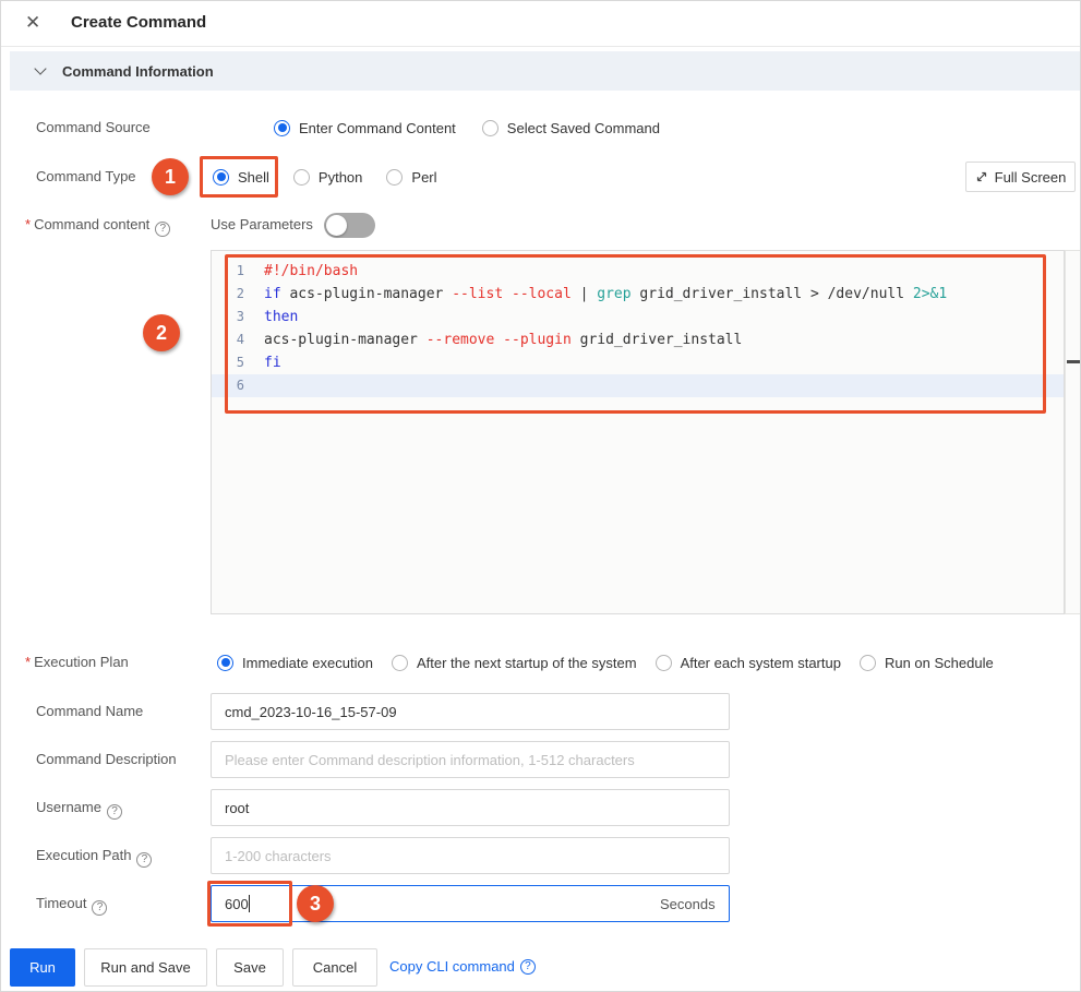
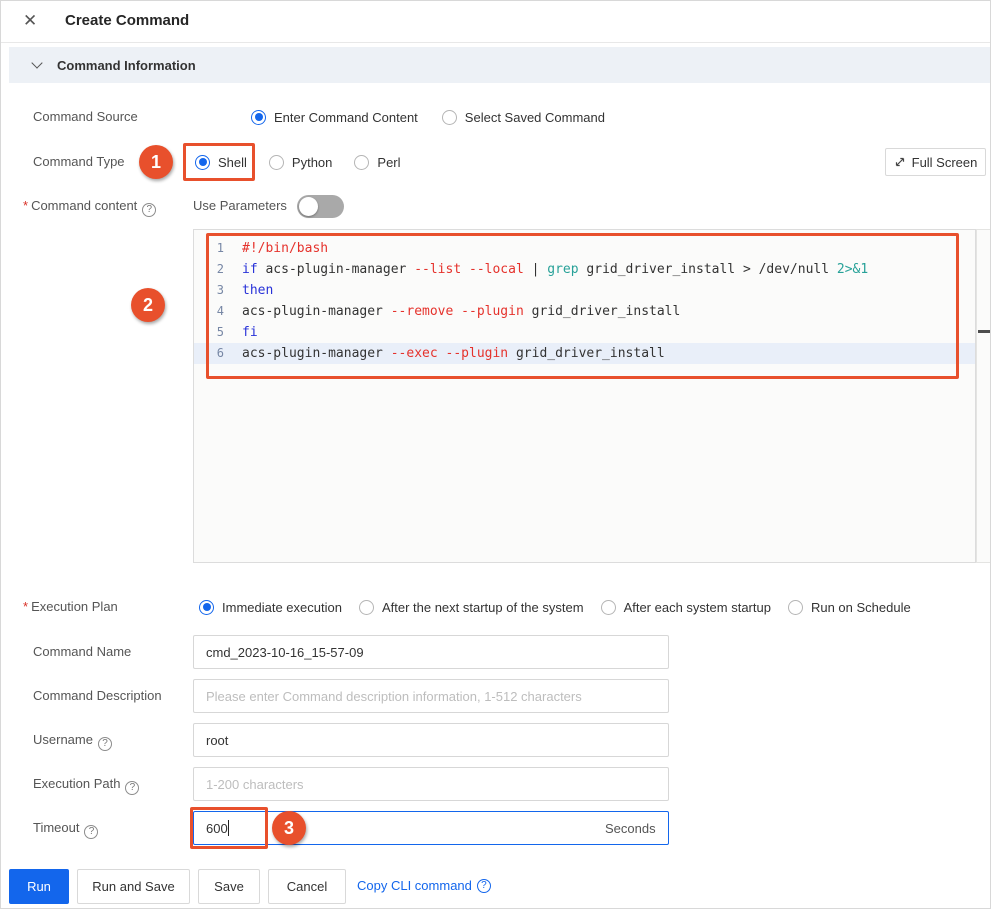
  ✕
  Create Command
  Command Information
  Command Source
  Enter Command Content
  Select Saved Command
  Command Type
  1
  Shell
  Python
  Perl
  Full Screen
  * Command content ?
  Use Parameters
  1
  #!/bin/bash
  2
  if acs-plugin-manager --list --local | grep grid_driver_install > /dev/null 2>&1
  3
  then
  4
  acs-plugin-manager --remove --plugin grid_driver_install
  5
  fi
  6
+ acs-plugin-manager --exec --plugin grid_driver_install
  2
  * Execution Plan
  Immediate execution
  After the next startup of the system
  After each system startup
  Run on Schedule
  Command Name
  cmd_2023-10-16_15-57-09
  Command Description
  Please enter Command description information, 1-512 characters
  Username ?
  root
  Execution Path ?
  1-200 characters
  Timeout ?
  600
  Seconds
  3
  Run
  Run and Save
  Save
  Cancel
  Copy CLI command
  ?
